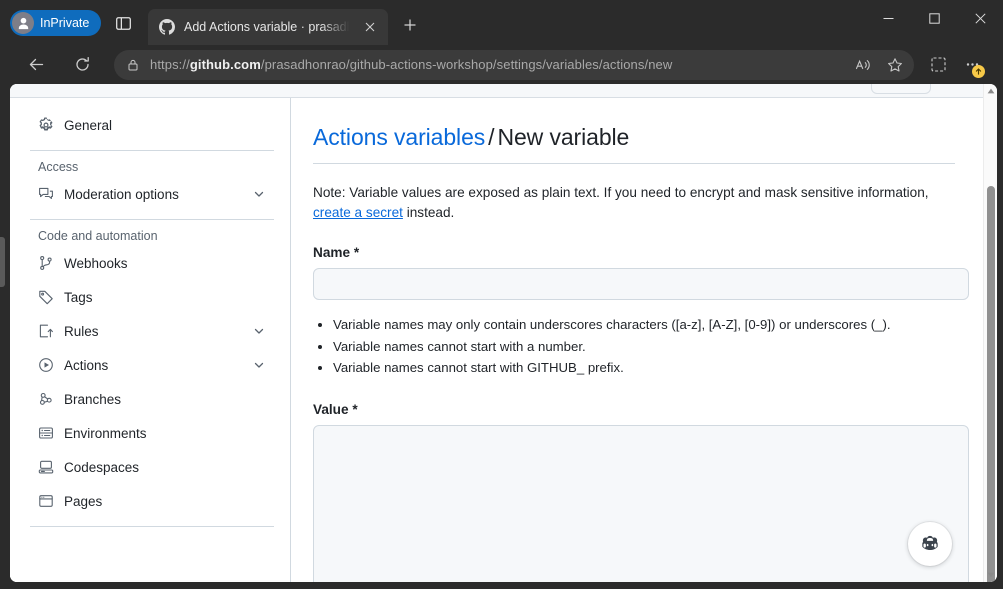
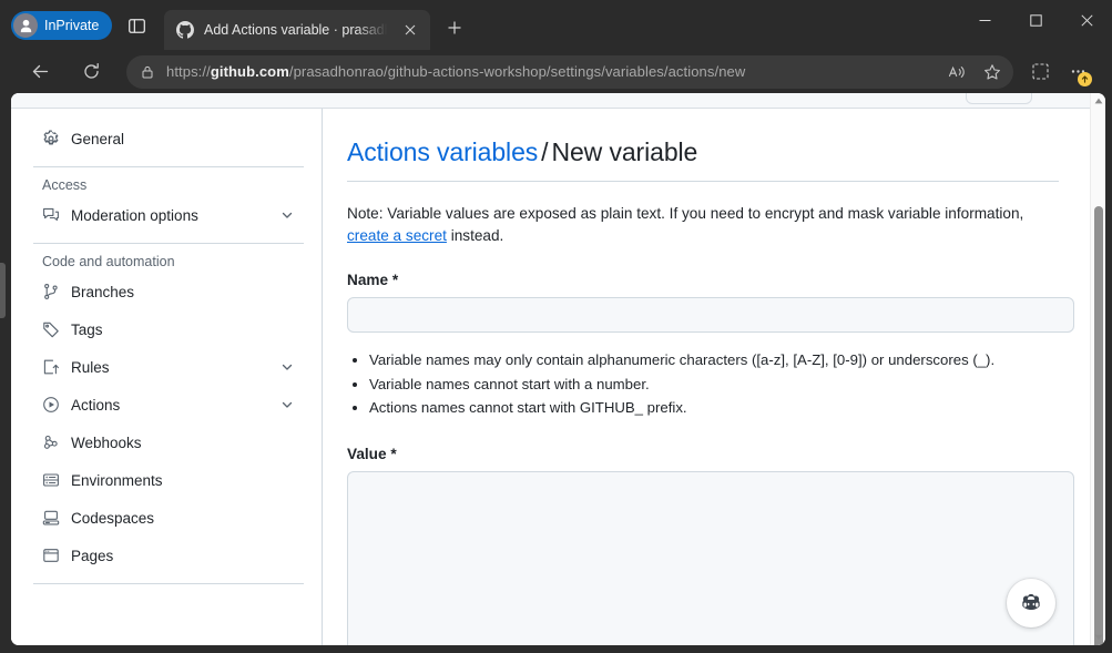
  InPrivate
  Add Actions variable · prasadh
  https://github.com/prasadhonrao/github-actions-workshop/settings/variables/actions/new
  General
  Access
  Moderation options
  Code and automation
- Webhooks
+ Branches
  Tags
  Rules
  Actions
- Branches
+ Webhooks
  Environments
  Codespaces
  Pages
  Actions variables/New variable
- Note: Variable values are exposed as plain text. If you need to encrypt and mask sensitive information, create a secret instead.
+ Note: Variable values are exposed as plain text. If you need to encrypt and mask variable information, create a secret instead.
  Name *
- Variable names may only contain underscores characters ([a-z], [A-Z], [0-9]) or underscores (_).
+ Variable names may only contain alphanumeric characters ([a-z], [A-Z], [0-9]) or underscores (_).
  Variable names cannot start with a number.
- Variable names cannot start with GITHUB_ prefix.
+ Actions names cannot start with GITHUB_ prefix.
  Value *
